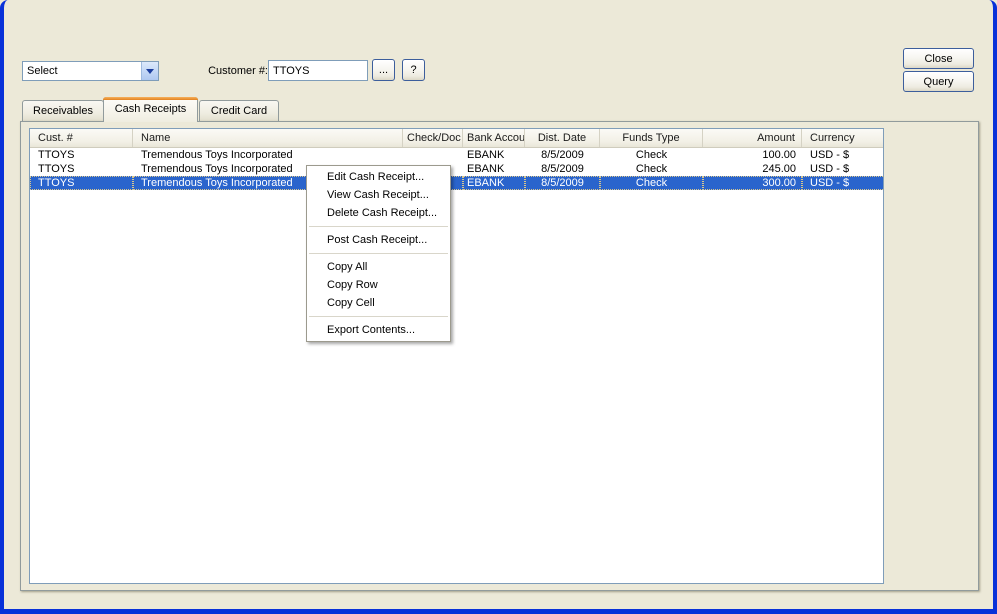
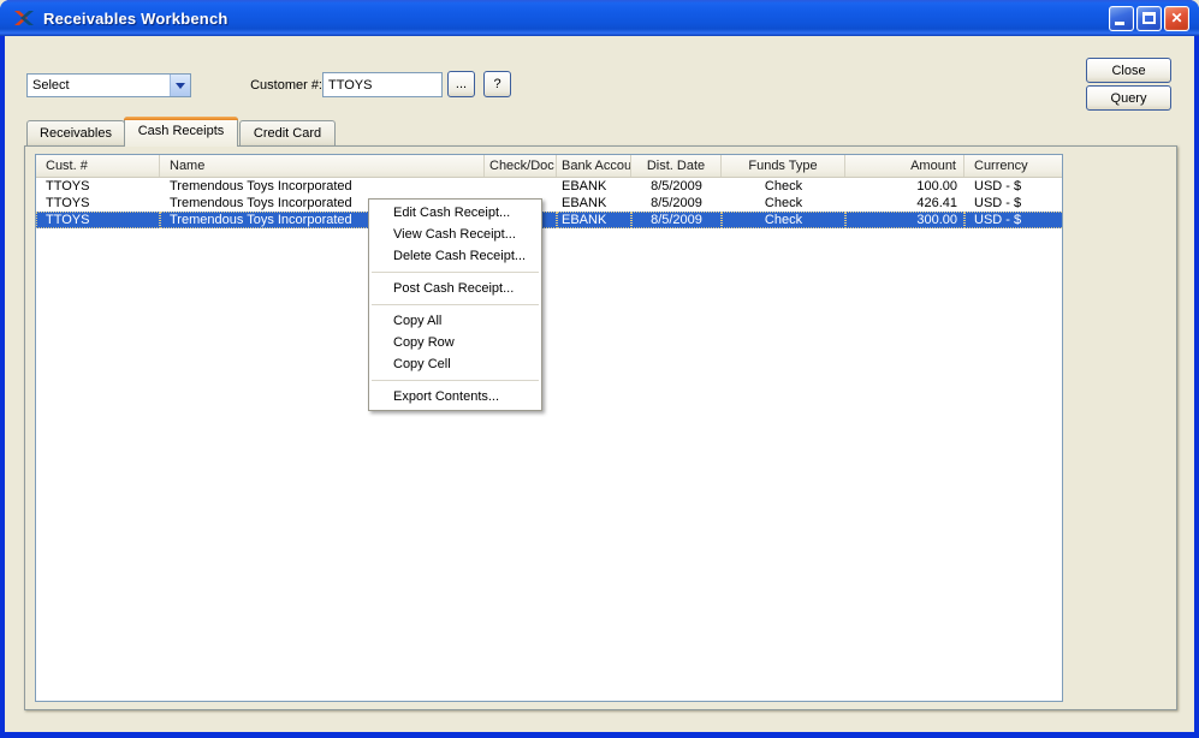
+ Receivables Workbench
+ ✕
  Select
  Customer #:
  TTOYS
  ...
  ?
  Close
  Query
  Receivables
  Cash Receipts
  Credit Card
  Cust. #
  Name
  Check/Doc
  Bank Accou
  Dist. Date
  Funds Type
  Amount
  Currency
  TTOYS
  Tremendous Toys Incorporated
  EBANK
  8/5/2009
  Check
  100.00
  USD - $
  TTOYS
  Tremendous Toys Incorporated
  EBANK
  8/5/2009
  Check
- 245.00
+ 426.41
  USD - $
  TTOYS
  Tremendous Toys Incorporated
  EBANK
  8/5/2009
  Check
  300.00
  USD - $
  Edit Cash Receipt...
  View Cash Receipt...
  Delete Cash Receipt...
  Post Cash Receipt...
  Copy All
  Copy Row
  Copy Cell
  Export Contents...
